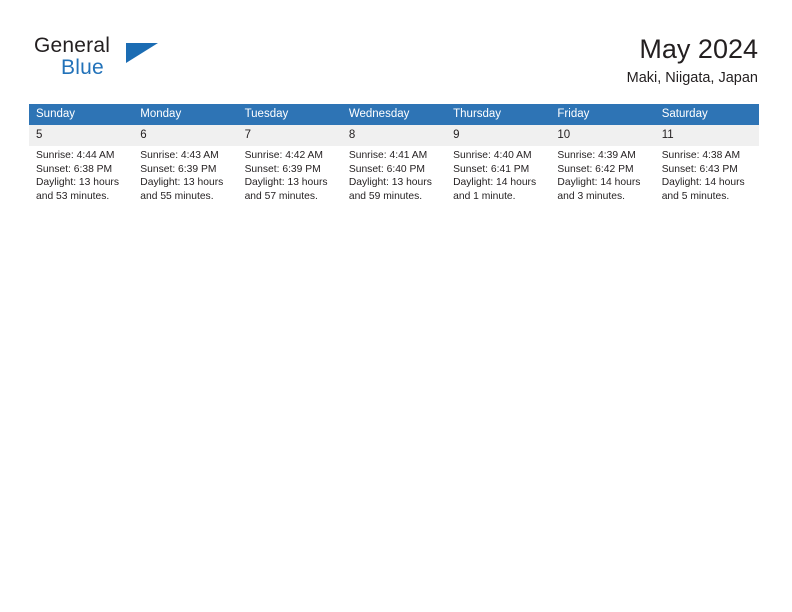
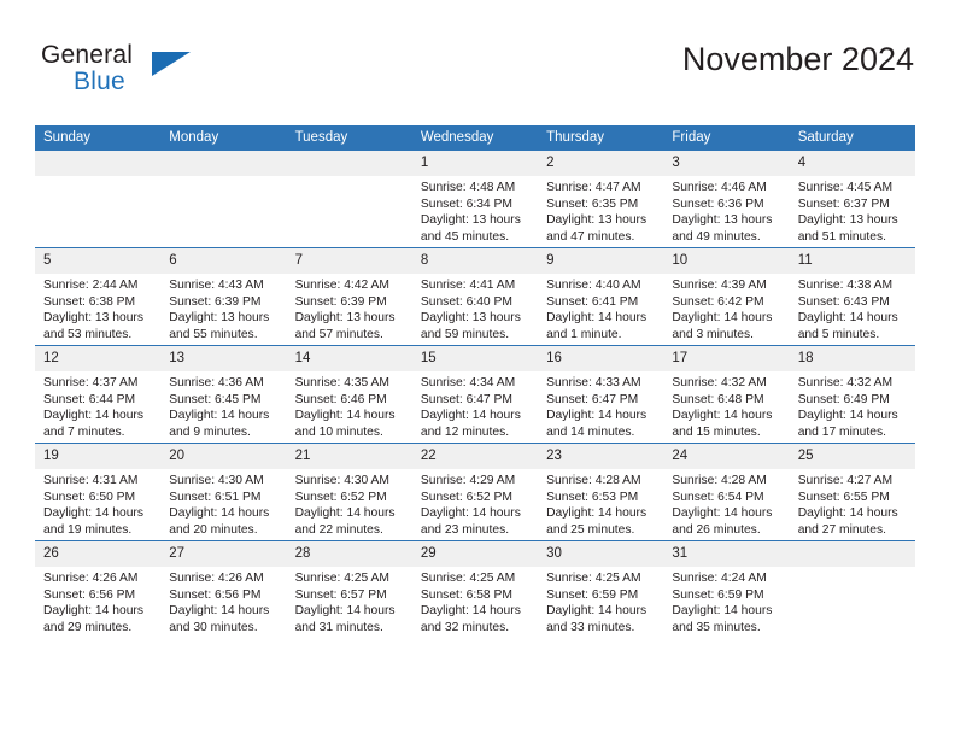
  General
  Blue
- May 2024
+ November 2024
- Maki, Niigata, Japan
  Sunday	Monday	Tuesday	Wednesday	Thursday	Friday	Saturday
+ 			1Sunrise: 4:48 AMSunset: 6:34 PMDaylight: 13 hoursand 45 minutes.	2Sunrise: 4:47 AMSunset: 6:35 PMDaylight: 13 hoursand 47 minutes.	3Sunrise: 4:46 AMSunset: 6:36 PMDaylight: 13 hoursand 49 minutes.	4Sunrise: 4:45 AMSunset: 6:37 PMDaylight: 13 hoursand 51 minutes.
- 5Sunrise: 4:44 AMSunset: 6:38 PMDaylight: 13 hoursand 53 minutes.	6Sunrise: 4:43 AMSunset: 6:39 PMDaylight: 13 hoursand 55 minutes.	7Sunrise: 4:42 AMSunset: 6:39 PMDaylight: 13 hoursand 57 minutes.	8Sunrise: 4:41 AMSunset: 6:40 PMDaylight: 13 hoursand 59 minutes.	9Sunrise: 4:40 AMSunset: 6:41 PMDaylight: 14 hoursand 1 minute.	10Sunrise: 4:39 AMSunset: 6:42 PMDaylight: 14 hoursand 3 minutes.	11Sunrise: 4:38 AMSunset: 6:43 PMDaylight: 14 hoursand 5 minutes.
+ 5Sunrise: 2:44 AMSunset: 6:38 PMDaylight: 13 hoursand 53 minutes.	6Sunrise: 4:43 AMSunset: 6:39 PMDaylight: 13 hoursand 55 minutes.	7Sunrise: 4:42 AMSunset: 6:39 PMDaylight: 13 hoursand 57 minutes.	8Sunrise: 4:41 AMSunset: 6:40 PMDaylight: 13 hoursand 59 minutes.	9Sunrise: 4:40 AMSunset: 6:41 PMDaylight: 14 hoursand 1 minute.	10Sunrise: 4:39 AMSunset: 6:42 PMDaylight: 14 hoursand 3 minutes.	11Sunrise: 4:38 AMSunset: 6:43 PMDaylight: 14 hoursand 5 minutes.
+ 12Sunrise: 4:37 AMSunset: 6:44 PMDaylight: 14 hoursand 7 minutes.	13Sunrise: 4:36 AMSunset: 6:45 PMDaylight: 14 hoursand 9 minutes.	14Sunrise: 4:35 AMSunset: 6:46 PMDaylight: 14 hoursand 10 minutes.	15Sunrise: 4:34 AMSunset: 6:47 PMDaylight: 14 hoursand 12 minutes.	16Sunrise: 4:33 AMSunset: 6:47 PMDaylight: 14 hoursand 14 minutes.	17Sunrise: 4:32 AMSunset: 6:48 PMDaylight: 14 hoursand 15 minutes.	18Sunrise: 4:32 AMSunset: 6:49 PMDaylight: 14 hoursand 17 minutes.
+ 19Sunrise: 4:31 AMSunset: 6:50 PMDaylight: 14 hoursand 19 minutes.	20Sunrise: 4:30 AMSunset: 6:51 PMDaylight: 14 hoursand 20 minutes.	21Sunrise: 4:30 AMSunset: 6:52 PMDaylight: 14 hoursand 22 minutes.	22Sunrise: 4:29 AMSunset: 6:52 PMDaylight: 14 hoursand 23 minutes.	23Sunrise: 4:28 AMSunset: 6:53 PMDaylight: 14 hoursand 25 minutes.	24Sunrise: 4:28 AMSunset: 6:54 PMDaylight: 14 hoursand 26 minutes.	25Sunrise: 4:27 AMSunset: 6:55 PMDaylight: 14 hoursand 27 minutes.
+ 26Sunrise: 4:26 AMSunset: 6:56 PMDaylight: 14 hoursand 29 minutes.	27Sunrise: 4:26 AMSunset: 6:56 PMDaylight: 14 hoursand 30 minutes.	28Sunrise: 4:25 AMSunset: 6:57 PMDaylight: 14 hoursand 31 minutes.	29Sunrise: 4:25 AMSunset: 6:58 PMDaylight: 14 hoursand 32 minutes.	30Sunrise: 4:25 AMSunset: 6:59 PMDaylight: 14 hoursand 33 minutes.	31Sunrise: 4:24 AMSunset: 6:59 PMDaylight: 14 hoursand 35 minutes.
